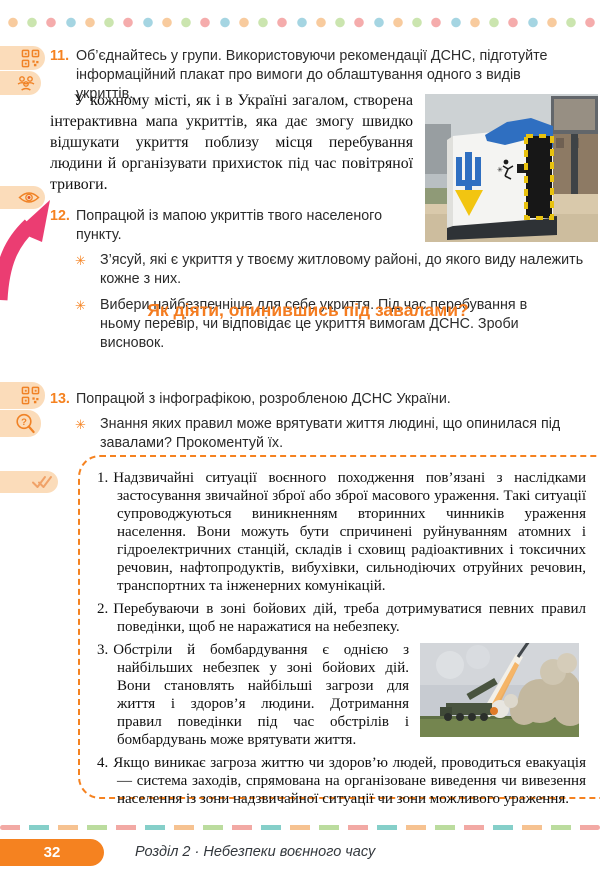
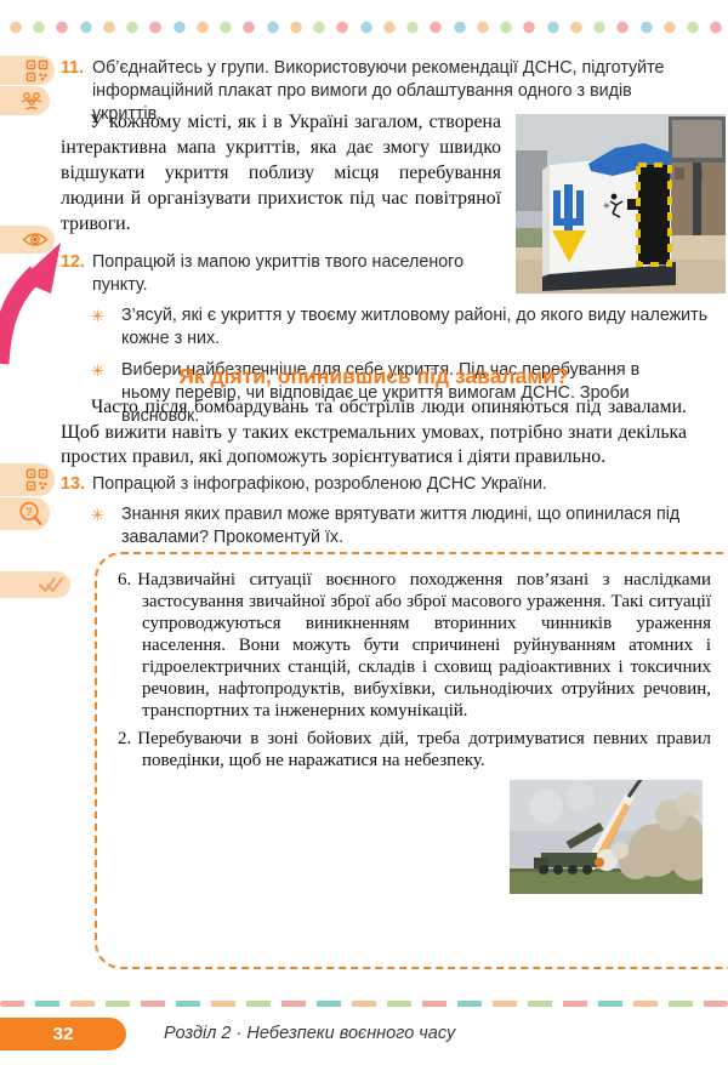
  ?
  11.
  Об’єднайтесь у групи. Використовуючи рекомендації ДСНС, підготуйте інформаційний плакат про вимоги до облаштування одного з видів укриттів.
  У кожному місті, як і в Україні загалом, створена інтерактивна мапа укриттів, яка дає змогу швидко відшукати укриття поблизу місця перебування людини й організувати прихисток під час повітряної тривоги.
  12.
  Попрацюй із мапою укриттів твого населеного пункту.
  ✳
  З’ясуй, які є укриття у твоєму житловому районі, до якого виду належить кожне з них.
  ✳
  Вибери найбезпечніше для себе укриття. Під час перебування в ньому перевір, чи відповідає це укриття вимогам ДСНС. Зроби висновок.
  Як діяти, опинившись під завалами?
+ Часто після бомбардувань та обстрілів люди опиняються під завалами. Щоб вижити навіть у таких екстремальних умовах, потрібно знати декілька простих правил, які допоможуть зорієнтуватися і діяти правильно.
  13.
  Попрацюй з інфографікою, розробленою ДСНС України.
  ✳
  Знання яких правил може врятувати життя людині, що опинилася під завалами? Прокоментуй їх.
- 1. Надзвичайні ситуації воєнного походження пов’язані з наслідками застосування звичайної зброї або зброї масового ураження. Такі ситуації супроводжуються виникненням вторинних чинників ураження населення. Вони можуть бути спричинені руйнуванням атомних і гідроелектричних станцій, складів і сховищ радіоактивних і токсичних речовин, нафтопродуктів, вибухівки, сильнодіючих отруйних речовин, транспортних та інженерних комунікацій.
+ 6. Надзвичайні ситуації воєнного походження пов’язані з наслідками застосування звичайної зброї або зброї масового ураження. Такі ситуації супроводжуються виникненням вторинних чинників ураження населення. Вони можуть бути спричинені руйнуванням атомних і гідроелектричних станцій, складів і сховищ радіоактивних і токсичних речовин, нафтопродуктів, вибухівки, сильнодіючих отруйних речовин, транспортних та інженерних комунікацій.
  2. Перебуваючи в зоні бойових дій, треба дотримуватися певних правил поведінки, щоб не наражатися на небезпеку.
- 3. Обстріли й бомбардування є однією з найбільших небезпек у зоні бойових дій. Вони становлять найбільші загрози для життя і здоров’я людини. Дотримання правил поведінки під час обстрілів і бомбардувань може врятувати життя.
- 4. Якщо виникає загроза життю чи здоров’ю людей, проводиться евакуація — система заходів, спрямована на організоване виведення чи вивезення населення із зони надзвичайної ситуації чи зони можливого ураження.
  32
  Розділ 2 · Небезпеки воєнного часу
